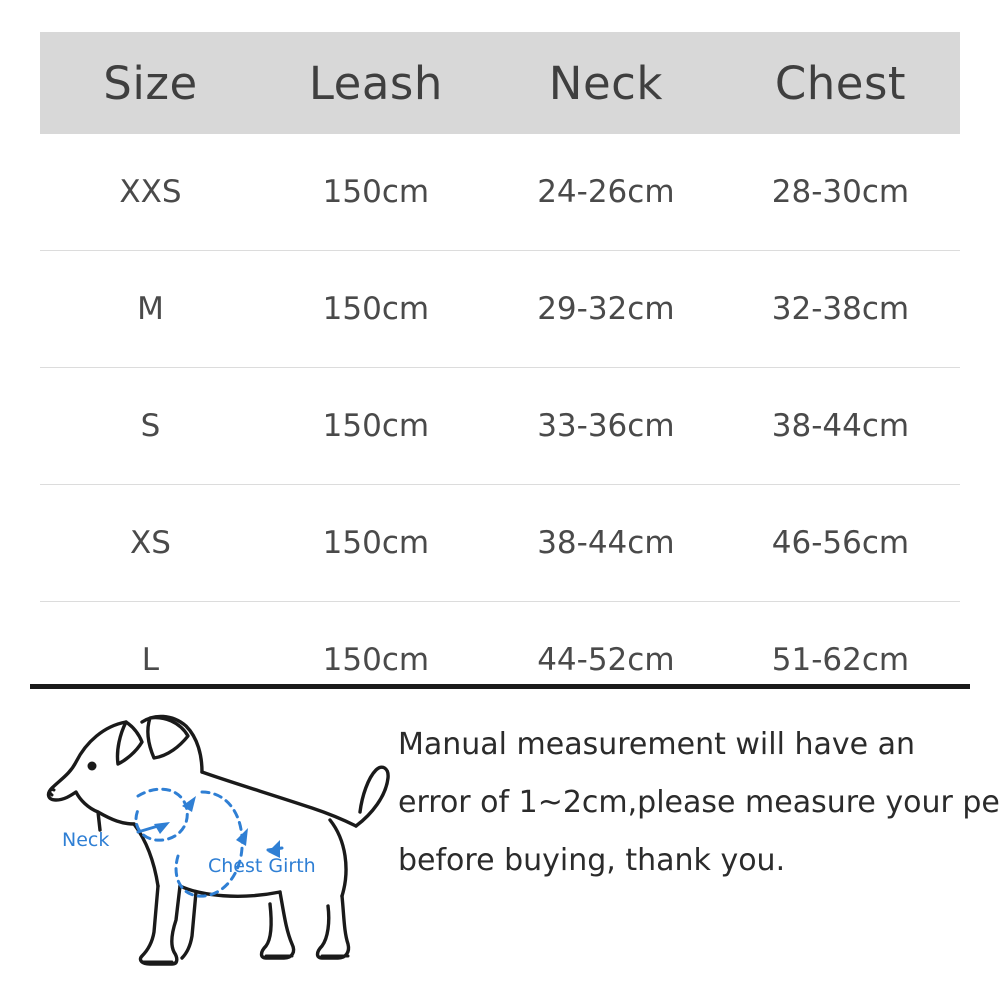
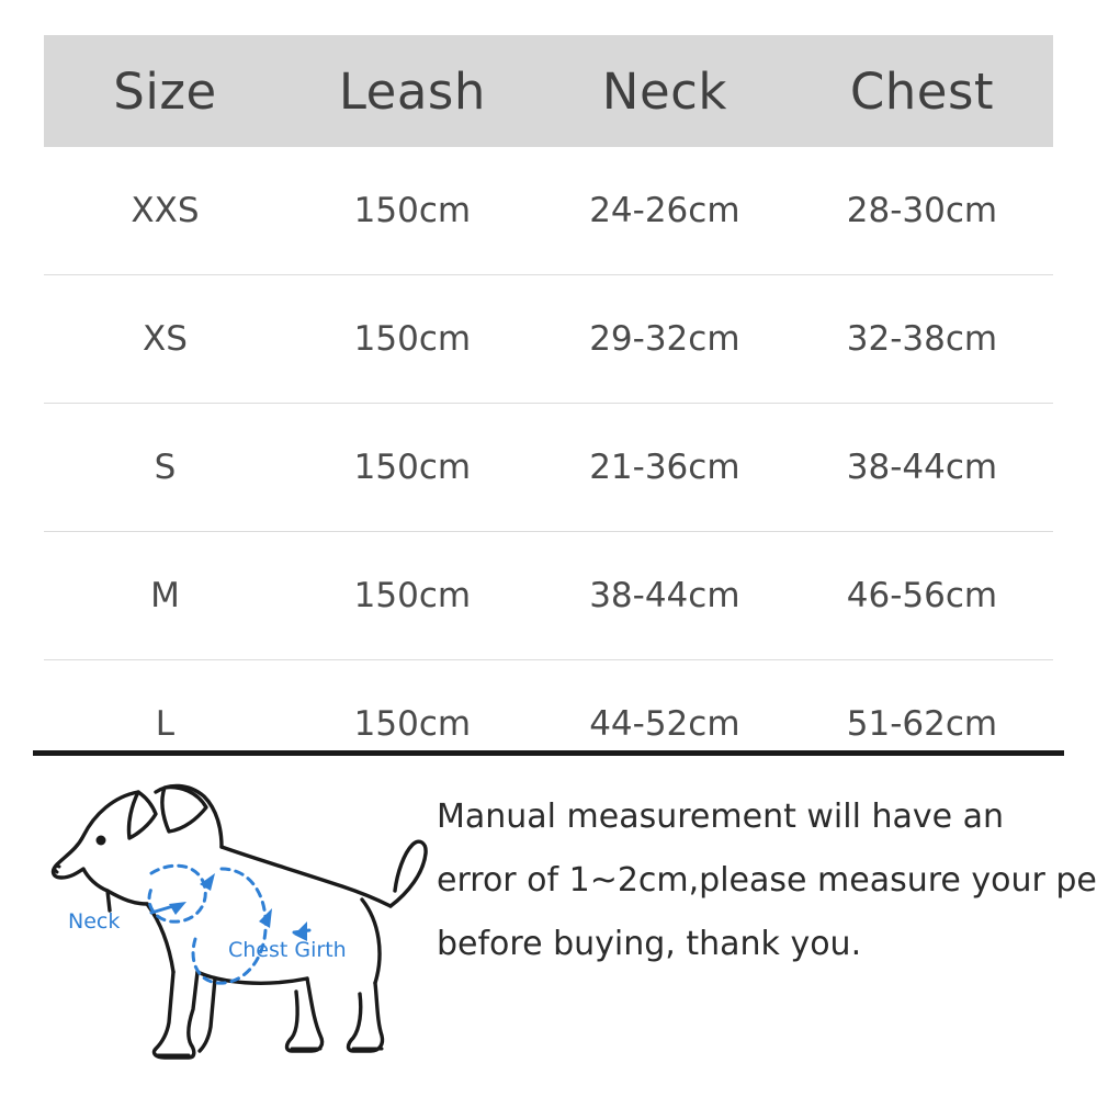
  Size	Leash	Neck	Chest
  XXS	150cm	24-26cm	28-30cm
- M	150cm	29-32cm	32-38cm
+ XS	150cm	29-32cm	32-38cm
- S	150cm	33-36cm	38-44cm
+ S	150cm	21-36cm	38-44cm
- XS	150cm	38-44cm	46-56cm
+ M	150cm	38-44cm	46-56cm
  L	150cm	44-52cm	51-62cm
  Neck
  Chest Girth
  Manual measurement will have an
  error of 1~2cm,please measure your pe
  before buying, thank you.
